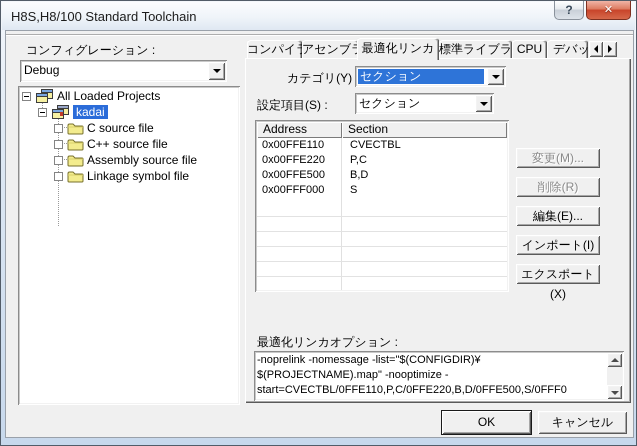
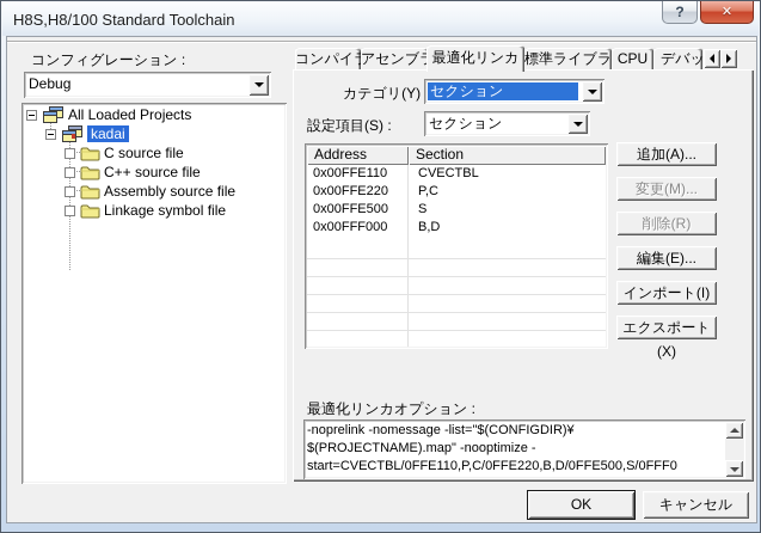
  H8S,H8/100 Standard Toolchain
  ?
  ✕
  コンフィグレーション :
  Debug
  All Loaded Projects
  kadai
  C source file
  C++ source file
  Assembly source file
  Linkage symbol file
  コンパイ
  アセンブ
  最適化リンカ
  標準ライブラ
  CPU
  デバッ
  カテゴリ(Y)
  セクション
  設定項目(S) :
  セクション
  Address
  Section
  0x00FFE110
  CVECTBL
  0x00FFE220
  P,C
  0x00FFE500
- B,D
+ S
  0x00FFF000
- S
+ B,D
+ 追加(A)...
  変更(M)...
  削除(R)
  編集(E)...
  インポート(I)
  エクスポート(X)
  最適化リンカオプション :
  -noprelink -nomessage -list="$(CONFIGDIR)¥
  $(PROJECTNAME).map" -nooptimize -
  start=CVECTBL/0FFE110,P,C/0FFE220,B,D/0FFE500,S/0FFF0
  OK
  キャンセル
